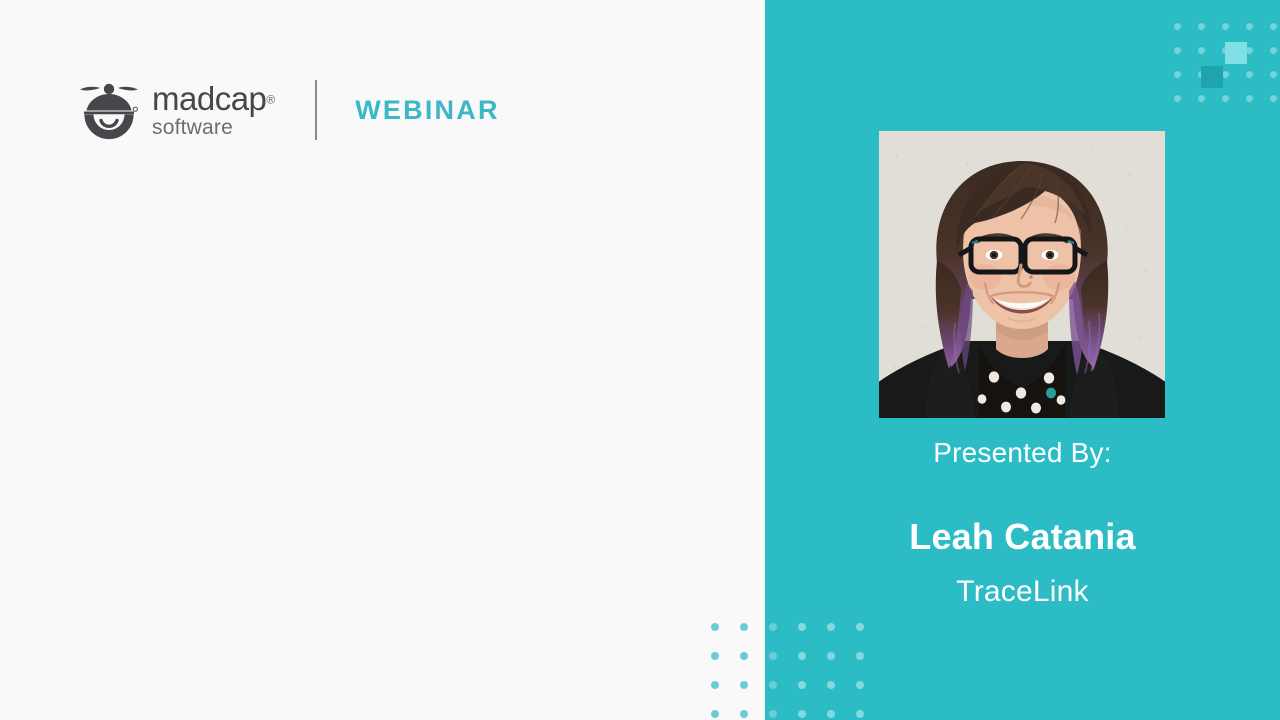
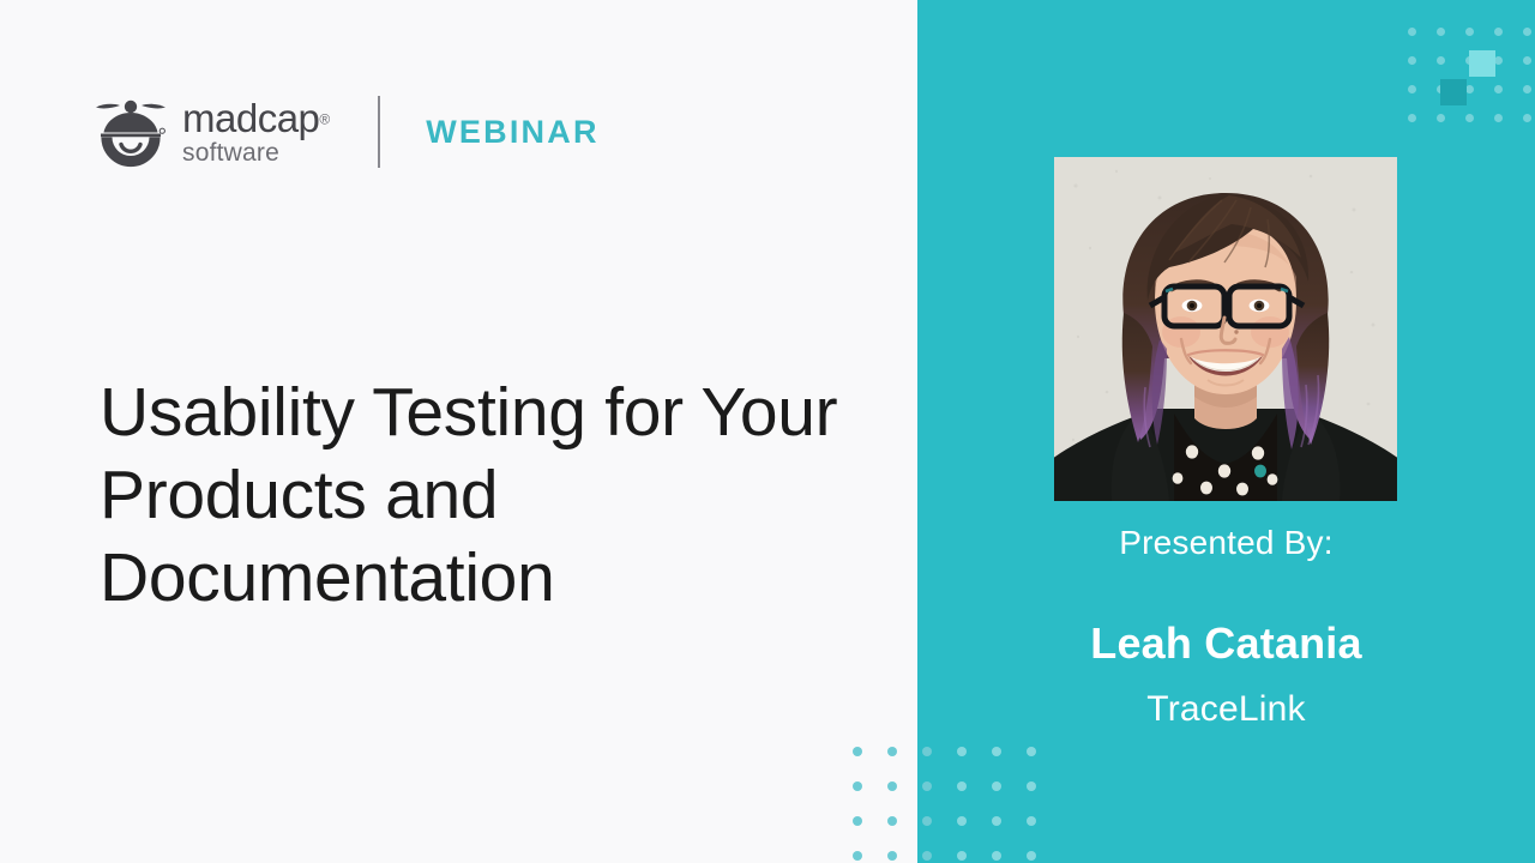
  madcap®
  software
  WEBINAR
+ Usability Testing for Your Products and Documentation
  Presented By:
  Leah Catania
  TraceLink
